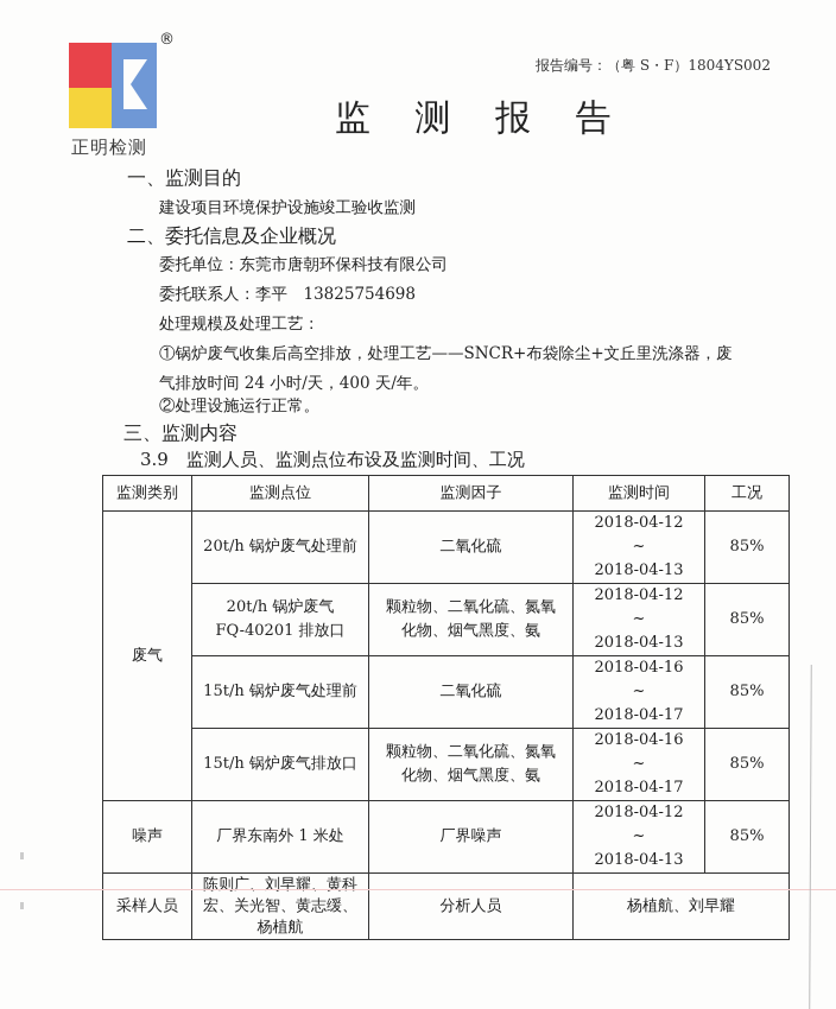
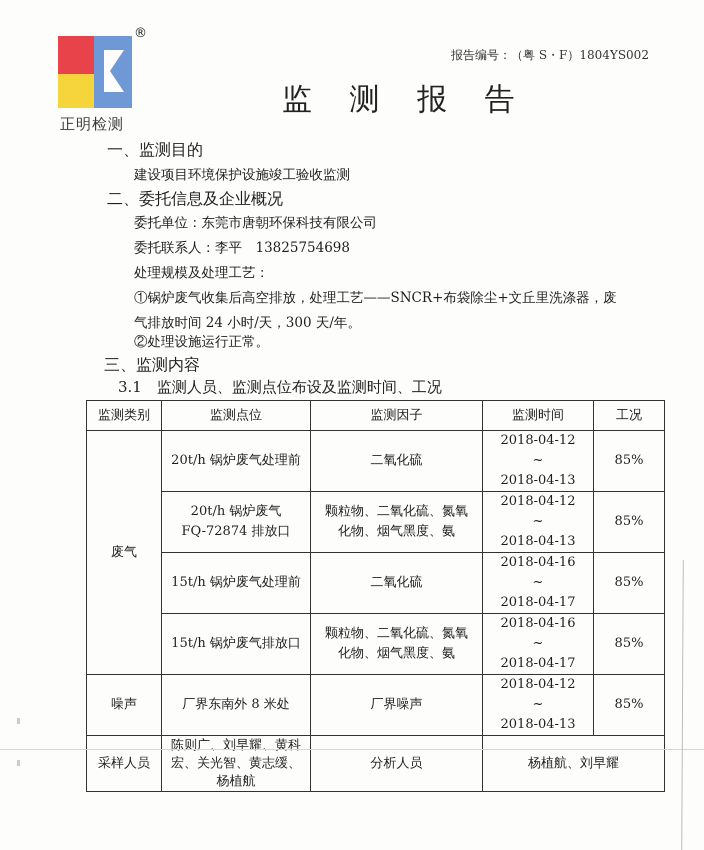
  ®
  正明检测
  报告编号：（粤 S・F）1804YS002
  监 测 报 告
  一、监测目的
  建设项目环境保护设施竣工验收监测
  二、委托信息及企业概况
  委托单位：东莞市唐朝环保科技有限公司
  委托联系人：李平 13825754698
  处理规模及处理工艺：
  ①锅炉废气收集后高空排放，处理工艺——SNCR+布袋除尘+文丘里洗涤器，废
- 气排放时间 24 小时/天，400 天/年。
+ 气排放时间 24 小时/天，300 天/年。
  ②处理设施运行正常。
  三、监测内容
- 3.9 监测人员、监测点位布设及监测时间、工况
+ 3.1 监测人员、监测点位布设及监测时间、工况
  监测类别	监测点位	监测因子	监测时间	工况
  废气	20t/h 锅炉废气处理前	二氧化硫	2018-04-12~2018-04-13	85%
- 20t/h 锅炉废气FQ-40201 排放口	颗粒物、二氧化硫、氮氧化物、烟气黑度、氨	2018-04-12~2018-04-13	85%
+ 20t/h 锅炉废气FQ-72874 排放口	颗粒物、二氧化硫、氮氧化物、烟气黑度、氨	2018-04-12~2018-04-13	85%
  15t/h 锅炉废气处理前	二氧化硫	2018-04-16~2018-04-17	85%
  15t/h 锅炉废气排放口	颗粒物、二氧化硫、氮氧化物、烟气黑度、氨	2018-04-16~2018-04-17	85%
- 噪声	厂界东南外 1 米处	厂界噪声	2018-04-12~2018-04-13	85%
+ 噪声	厂界东南外 8 米处	厂界噪声	2018-04-12~2018-04-13	85%
  采样人员	陈则广、刘早耀、黄科宏、关光智、黄志缓、杨植航	分析人员	杨植航、刘早耀
